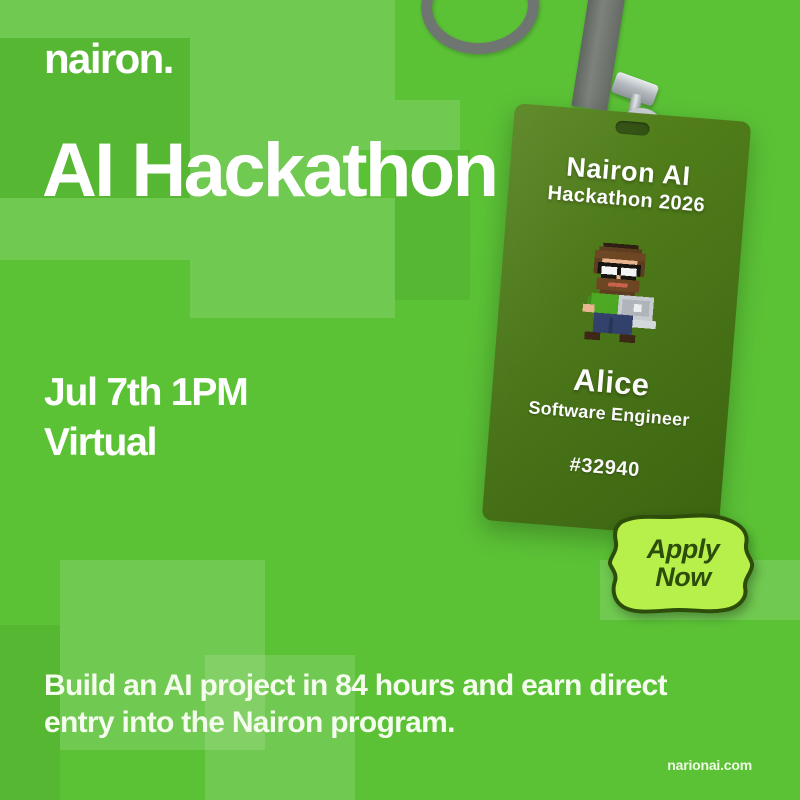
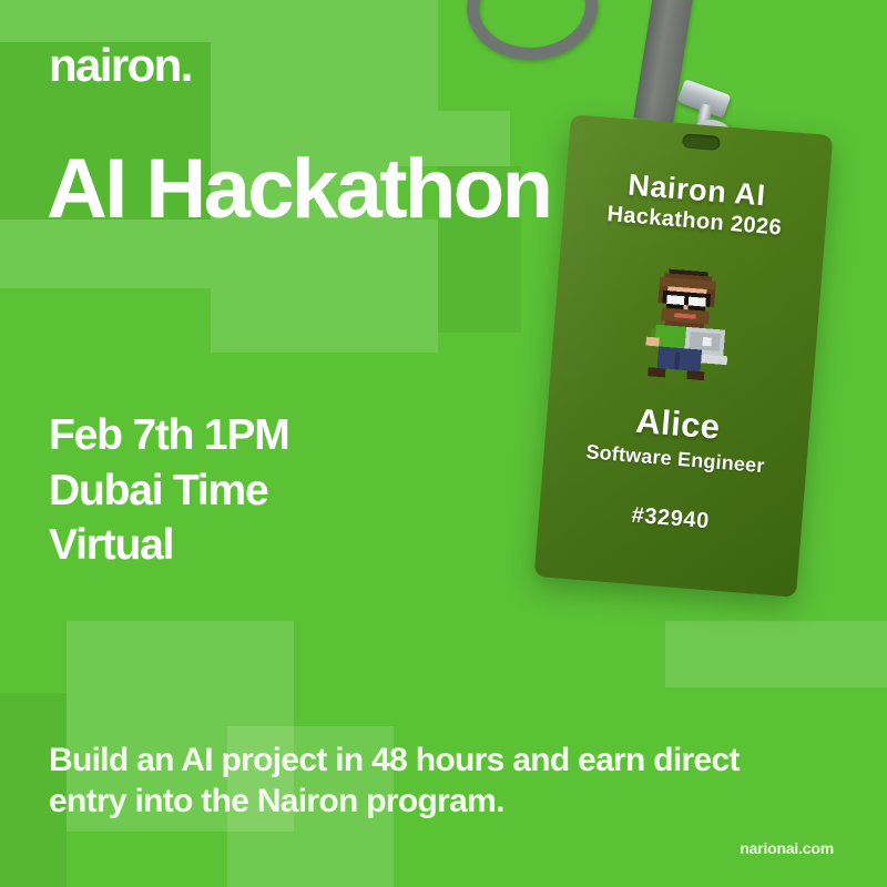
  nairon.
  AI Hackathon
- Jul 7th 1PM
+ Feb 7th 1PM
+ Dubai Time
  Virtual
- Apply
- Now
- Build an AI project in 84 hours and earn direct entry into the Nairon program.
+ Build an AI project in 48 hours and earn direct entry into the Nairon program.
  narionai.com
